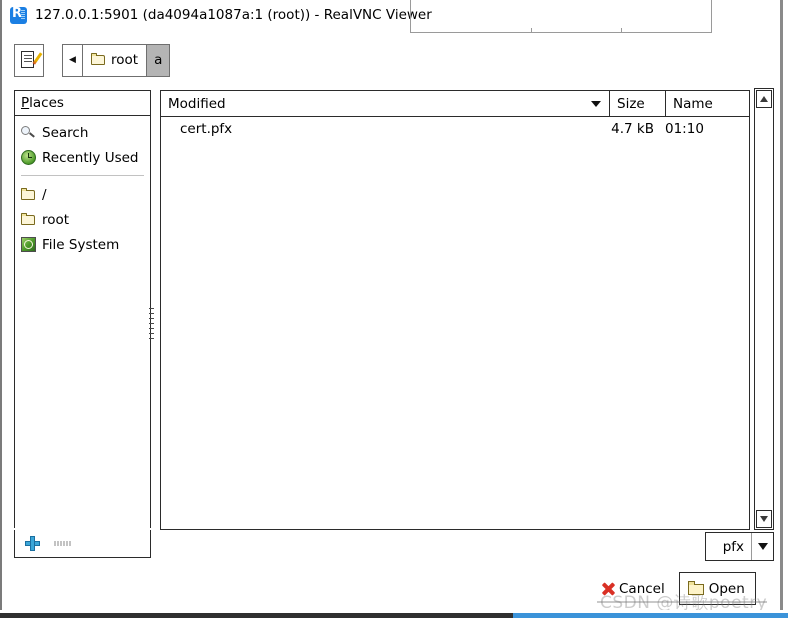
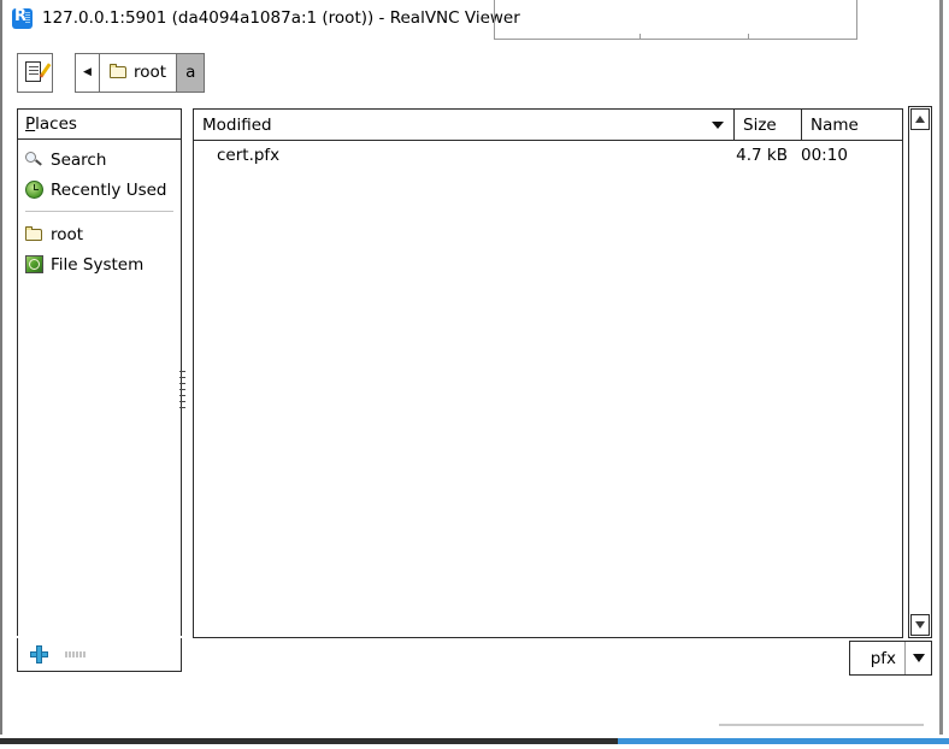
  127.0.0.1:5901 (da4094a1087a:1 (root)) - RealVNC Viewer
  ◀
  root
  a
  Places
  Search
  Recently Used
- /
  root
  File System
  Modified
  Size
  Name
  cert.pfx
  4.7 kB
- 01:10
+ 00:10
  pfx
- Cancel
- Open
- CSDN @诗歌poetry
